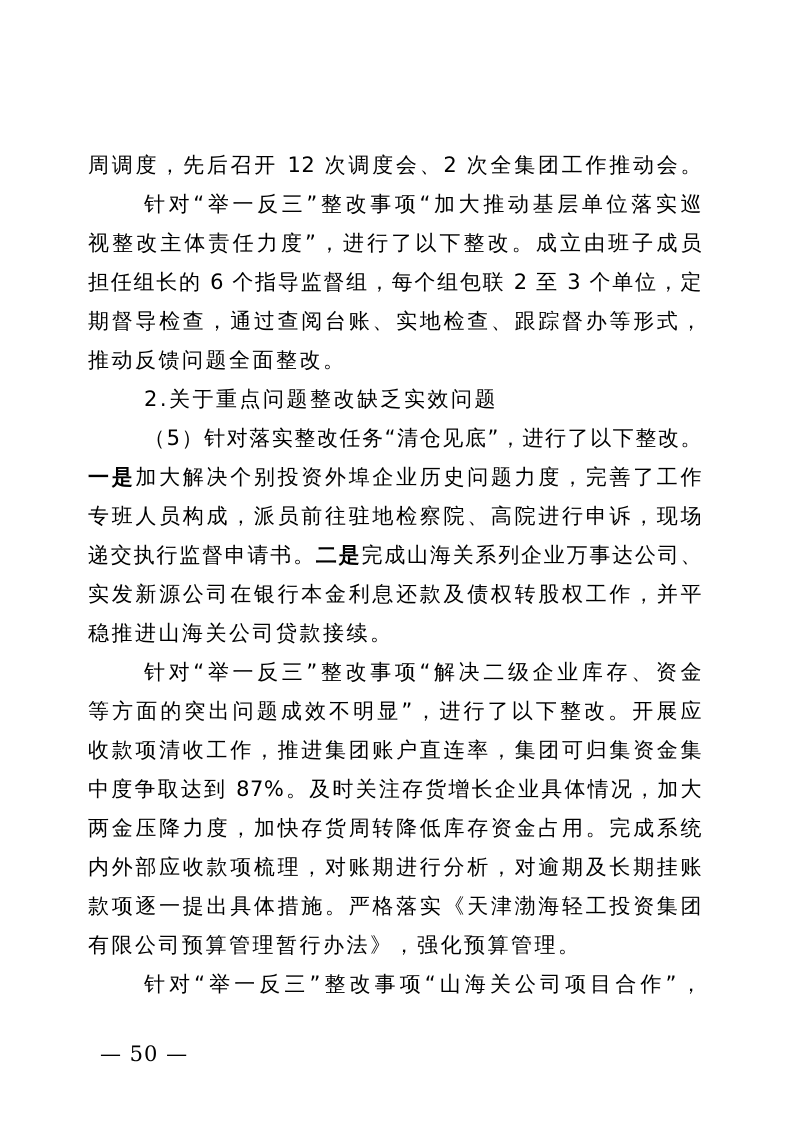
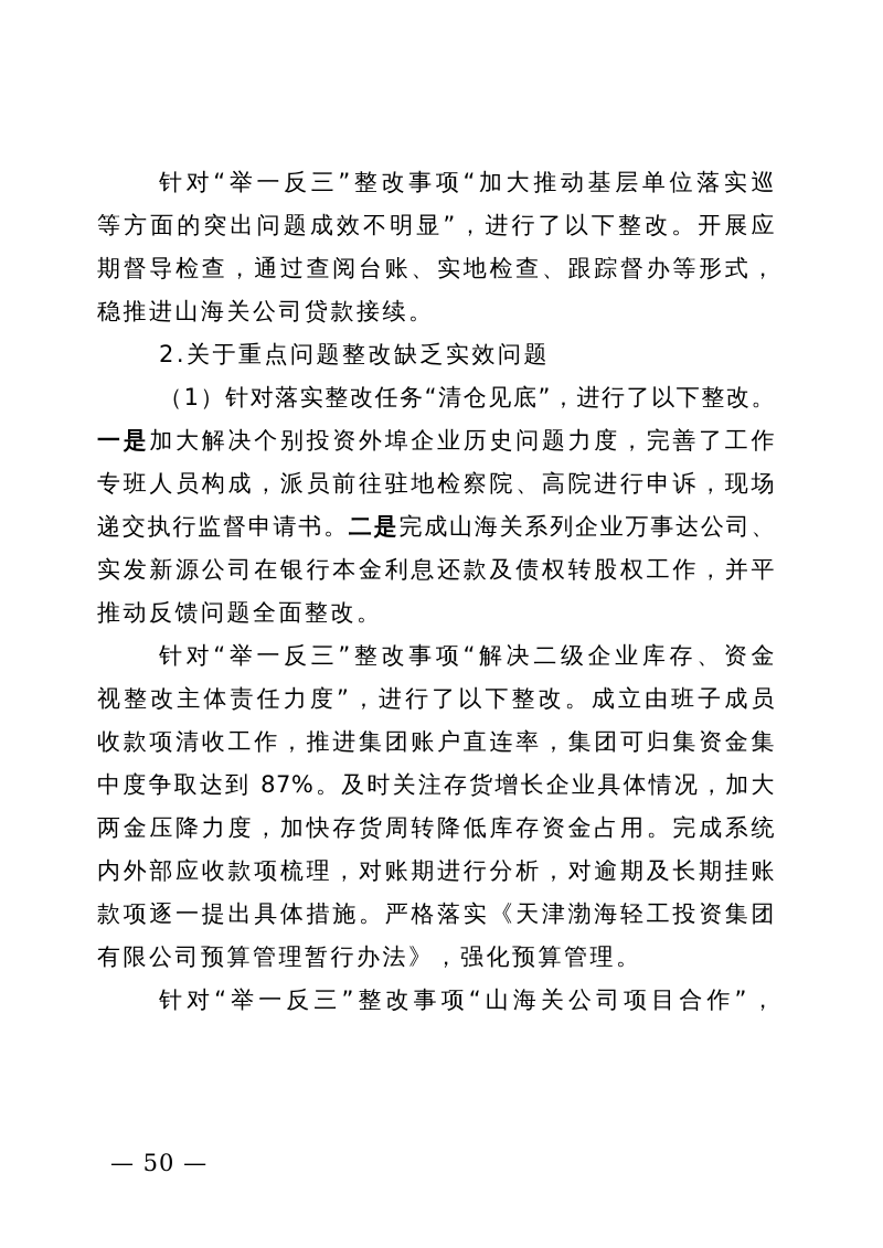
- 周调度，先后召开 12 次调度会、2 次全集团工作推动会。
  针对“举一反三”整改事项“加大推动基层单位落实巡
- 视整改主体责任力度”，进行了以下整改。成立由班子成员
+ 等方面的突出问题成效不明显”，进行了以下整改。开展应
- 担任组长的 6 个指导监督组，每个组包联 2 至 3 个单位，定
  期督导检查，通过查阅台账、实地检查、跟踪督办等形式，
- 推动反馈问题全面整改。
+ 稳推进山海关公司贷款接续。
  2.关于重点问题整改缺乏实效问题
- （5）针对落实整改任务“清仓见底”，进行了以下整改。
+ （1）针对落实整改任务“清仓见底”，进行了以下整改。
  一是加大解决个别投资外埠企业历史问题力度，完善了工作
  专班人员构成，派员前往驻地检察院、高院进行申诉，现场
  递交执行监督申请书。二是完成山海关系列企业万事达公司、
  实发新源公司在银行本金利息还款及债权转股权工作，并平
- 稳推进山海关公司贷款接续。
+ 推动反馈问题全面整改。
  针对“举一反三”整改事项“解决二级企业库存、资金
- 等方面的突出问题成效不明显”，进行了以下整改。开展应
+ 视整改主体责任力度”，进行了以下整改。成立由班子成员
  收款项清收工作，推进集团账户直连率，集团可归集资金集
  中度争取达到 87%。及时关注存货增长企业具体情况，加大
  两金压降力度，加快存货周转降低库存资金占用。完成系统
  内外部应收款项梳理，对账期进行分析，对逾期及长期挂账
  款项逐一提出具体措施。严格落实《天津渤海轻工投资集团
  有限公司预算管理暂行办法》，强化预算管理。
  针对“举一反三”整改事项“山海关公司项目合作”，
  — 50 —
